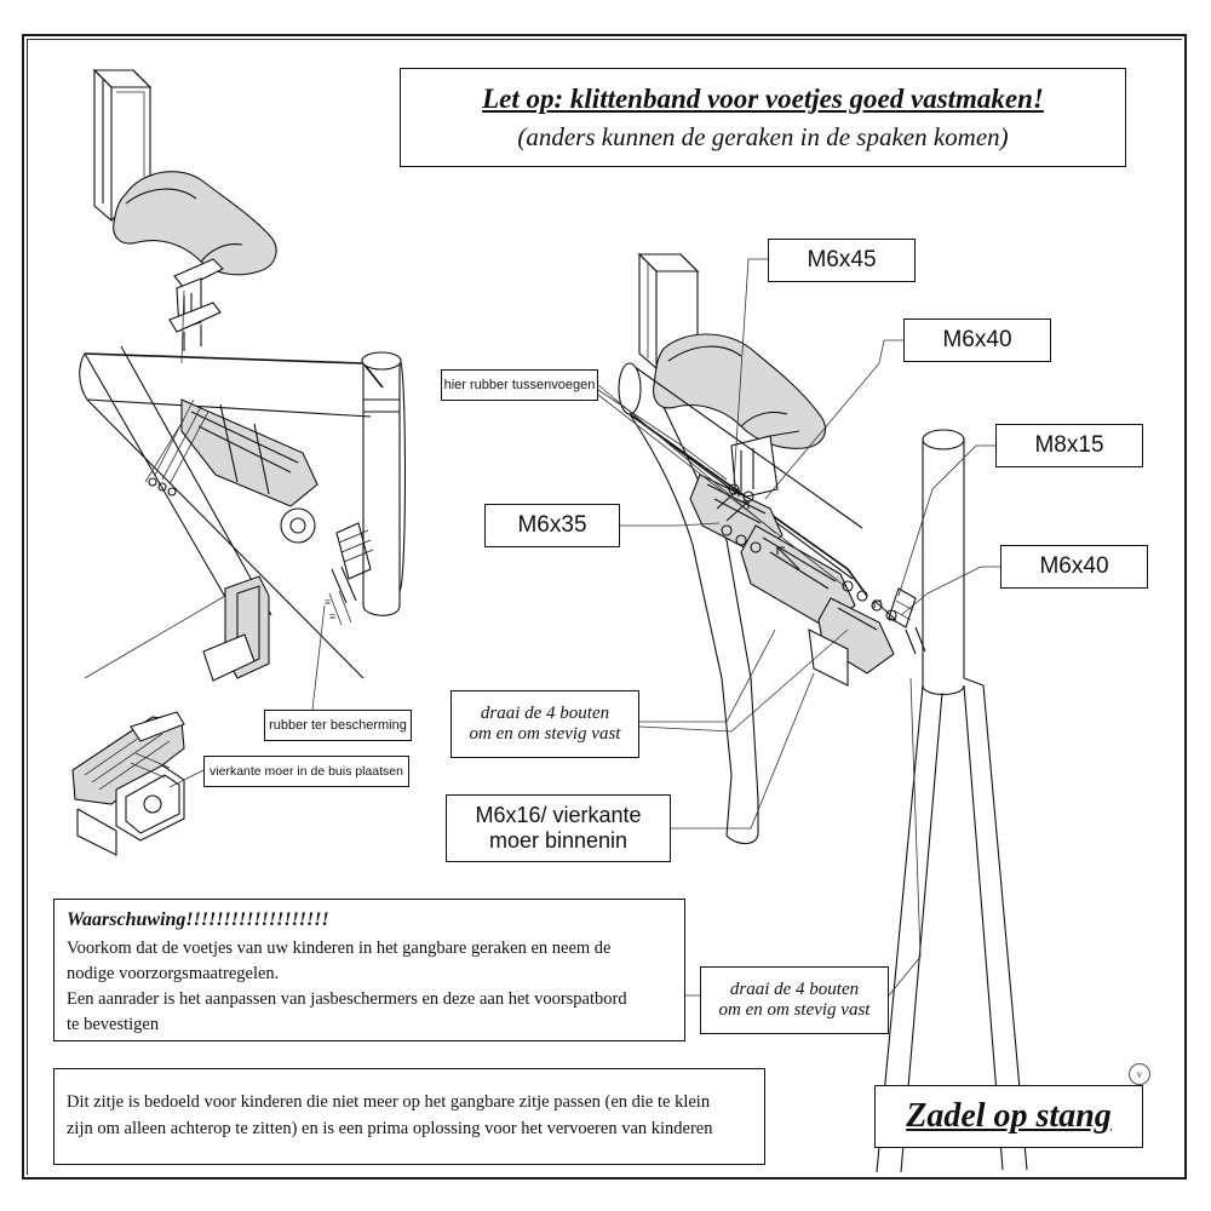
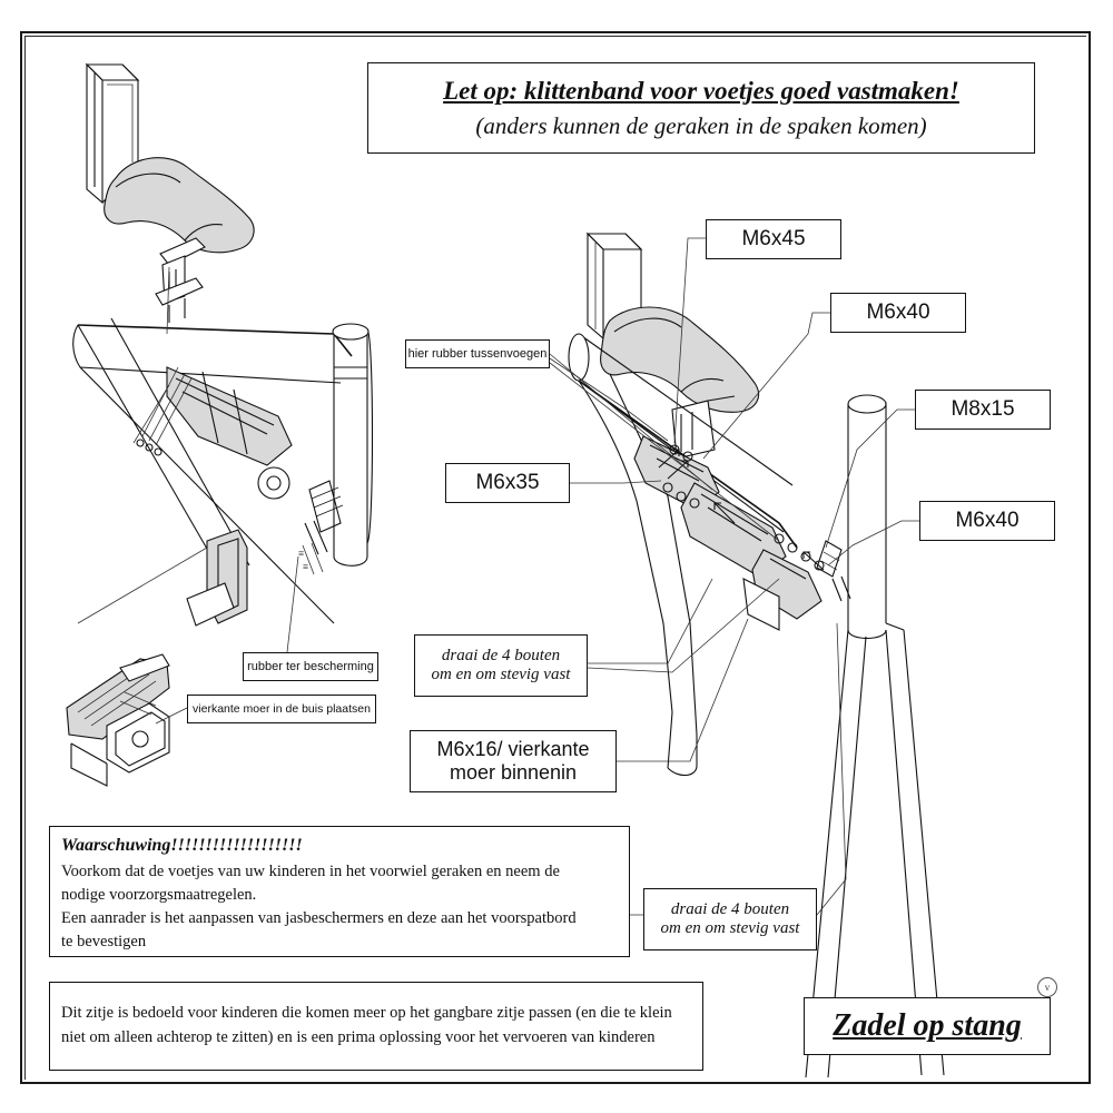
  ≡
  ≡
  Let op: klittenband voor voetjes goed vastmaken!
  (anders kunnen de geraken in de spaken komen)
  M6x45
  M6x40
  M8x15
  M6x40
  M6x35
  hier rubber tussenvoegen
  rubber ter bescherming
  vierkante moer in de buis plaatsen
  draai de 4 bouten
  om en om stevig vast
  draai de 4 bouten
  om en om stevig vast
  M6x16/ vierkante
  moer binnenin
  Waarschuwing!!!!!!!!!!!!!!!!!!!
- Voorkom dat de voetjes van uw kinderen in het gangbare geraken en neem de
+ Voorkom dat de voetjes van uw kinderen in het voorwiel geraken en neem de
  nodige voorzorgsmaatregelen.
  Een aanrader is het aanpassen van jasbeschermers en deze aan het voorspatbord
  te bevestigen
- Dit zitje is bedoeld voor kinderen die niet meer op het gangbare zitje passen (en die te klein
+ Dit zitje is bedoeld voor kinderen die komen meer op het gangbare zitje passen (en die te klein
- zijn om alleen achterop te zitten) en is een prima oplossing voor het vervoeren van kinderen
+ niet om alleen achterop te zitten) en is een prima oplossing voor het vervoeren van kinderen
  Zadel op stang
  v
